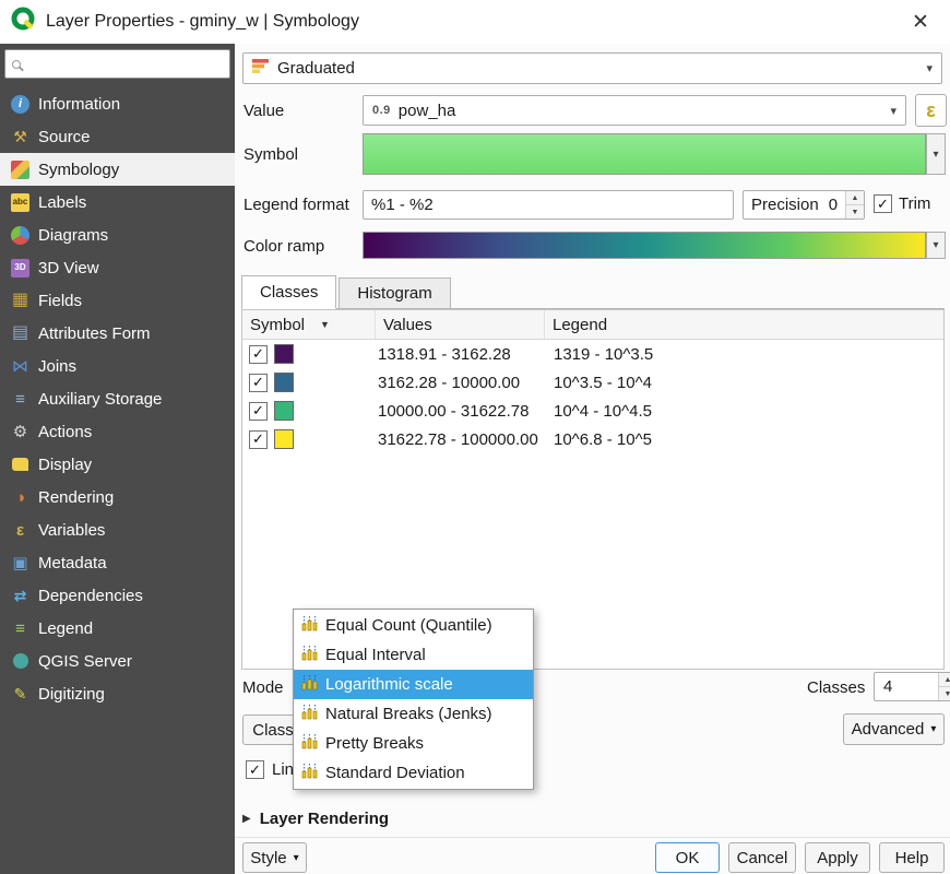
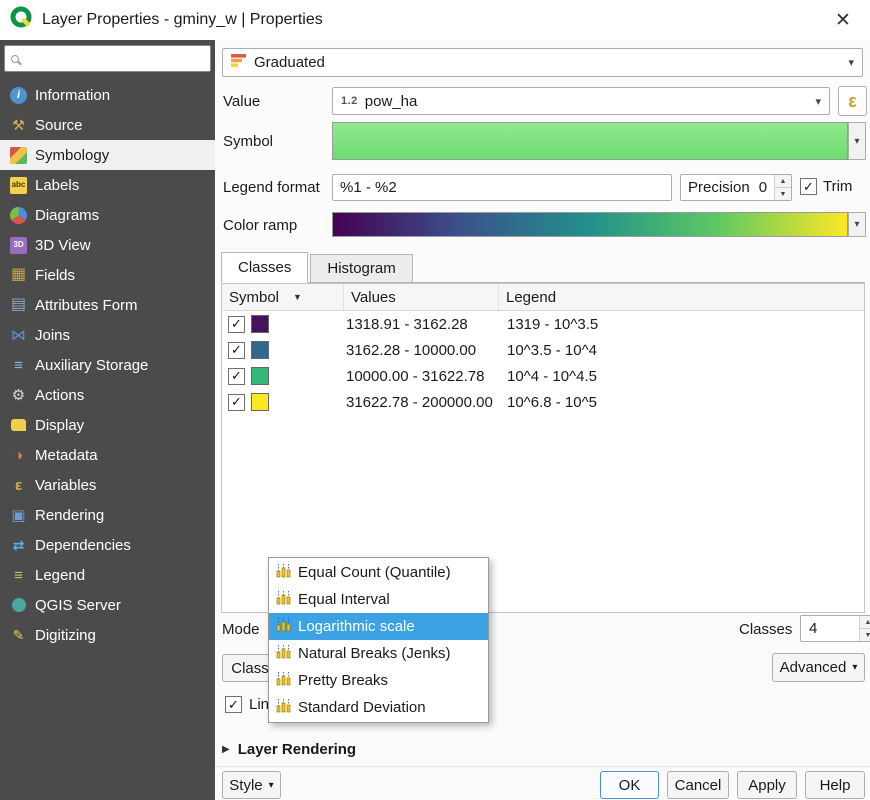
- Layer Properties - gminy_w | Symbology
+ Layer Properties - gminy_w | Properties
  ✕
  i
  Information
  ⚒
  Source
  Symbology
  abc
  Labels
  Diagrams
  3D
  3D View
  ▦
  Fields
  ▤
  Attributes Form
  ⋈
  Joins
  ≡
  Auxiliary Storage
  ⚙
  Actions
  Display
  ◑
- Rendering
+ Metadata
  ε
  Variables
  ▣
- Metadata
+ Rendering
  ⇄
  Dependencies
  ≡
  Legend
  QGIS Server
  ✎
  Digitizing
  Graduated
  ▾
  Value
- 0.9
+ 1.2
  pow_ha
  ▾
  ε
  Symbol
  ▾
  Legend format
  %1 - %2
  Precision
  0
  ✓
  Trim
  Color ramp
  ▾
  Classes
  Histogram
  Symbol
  ▼
  Values
  Legend
  ✓
  1318.91 - 3162.28
  1319 - 10^3.5
  ✓
  3162.28 - 10000.00
  10^3.5 - 10^4
  ✓
  10000.00 - 31622.78
  10^4 - 10^4.5
  ✓
- 31622.78 - 100000.00
+ 31622.78 - 200000.00
  10^6.8 - 10^5
  Mode
  Classes
  4
  Advanced
  ▾
  ✓
  Equal Count (Quantile)
  Equal Interval
  Logarithmic scale
  Natural Breaks (Jenks)
  Pretty Breaks
  Standard Deviation
  ▶
  Layer Rendering
  Style
  ▾
  OK
  Cancel
  Apply
  Help
